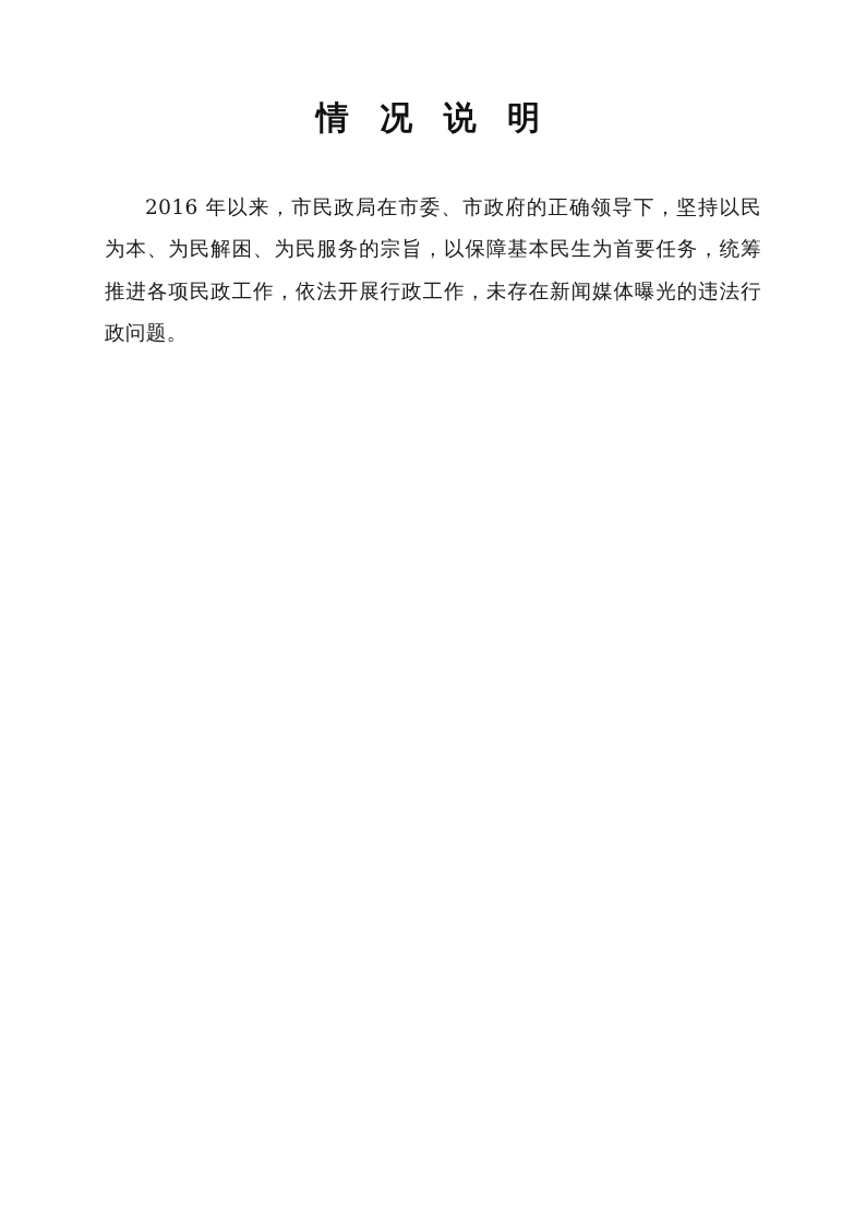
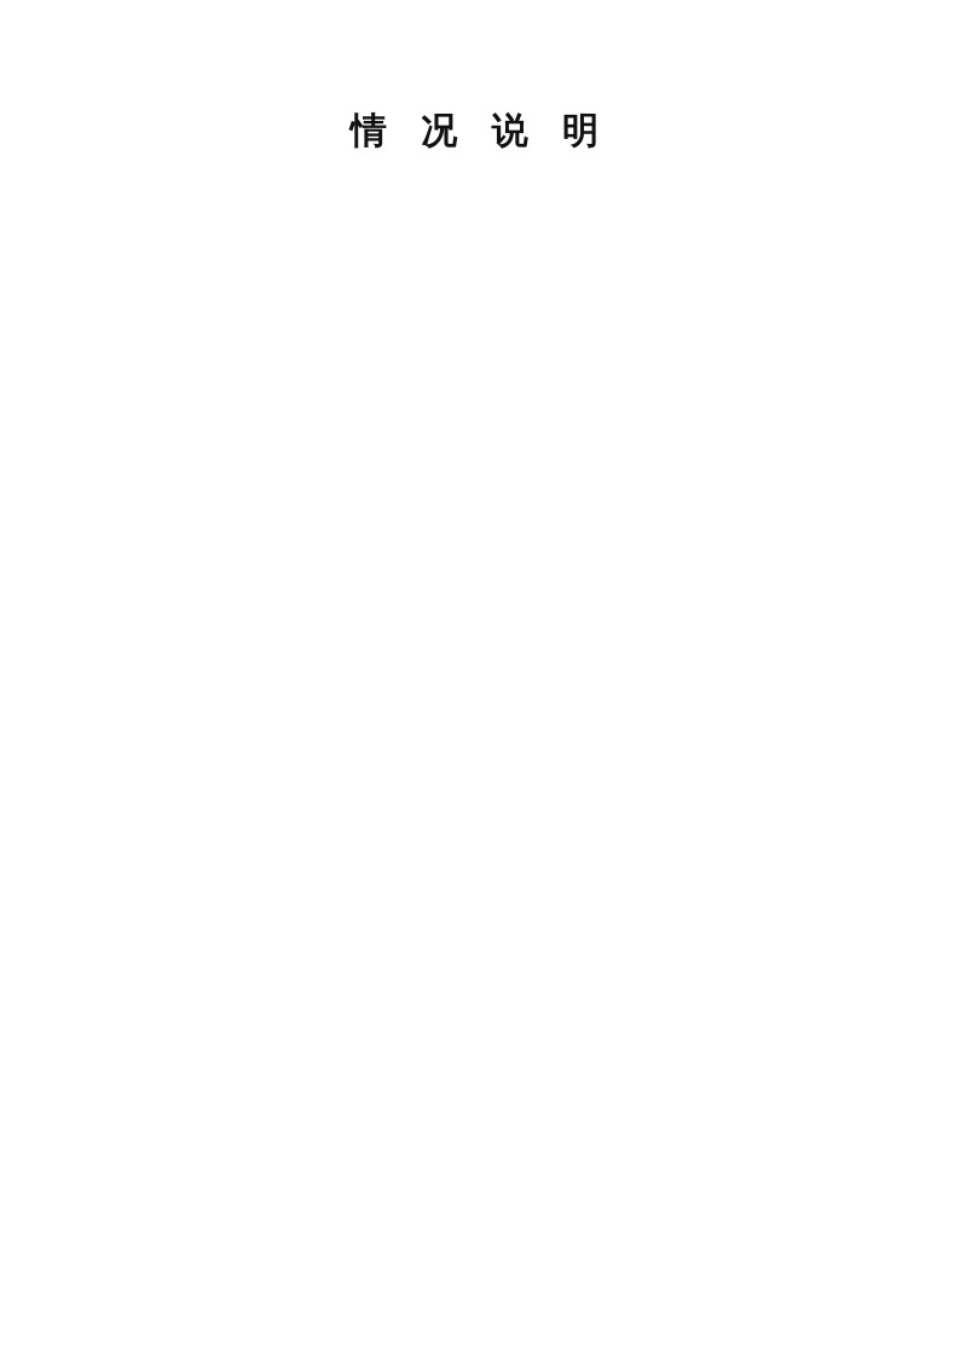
  情 况 说 明
- 2016 年以来，市民政局在市委、市政府的正确领导下，坚持以民为本、为民解困、为民服务的宗旨，以保障基本民生为首要任务，统筹推进各项民政工作，依法开展行政工作，未存在新闻媒体曝光的违法行政问题。
